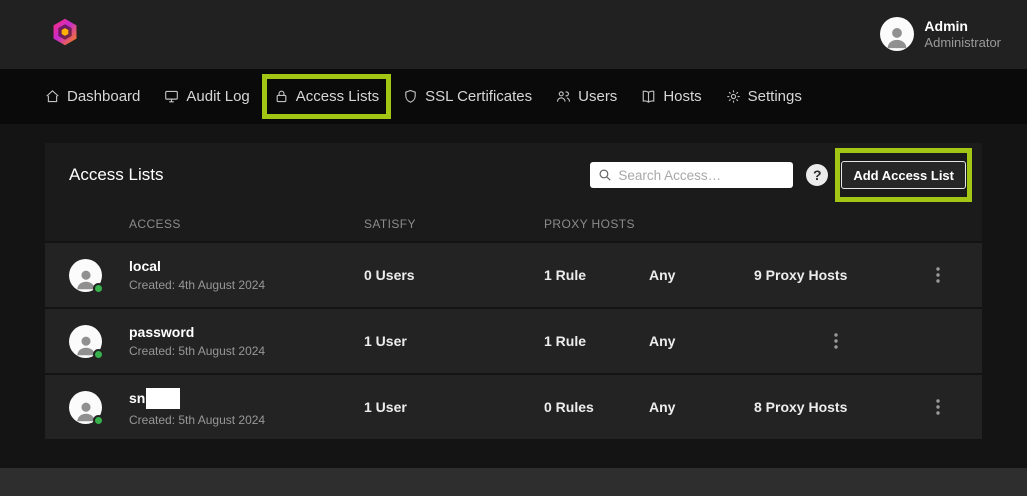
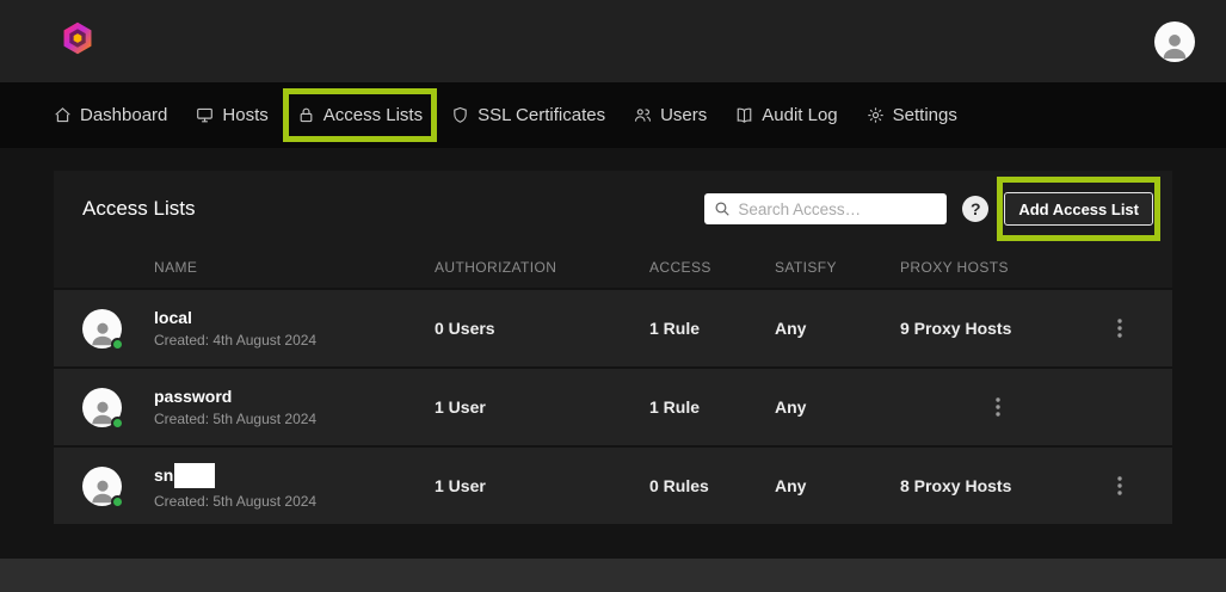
- Admin
- Administrator
  Dashboard
- Audit Log
+ Hosts
  Access Lists
  SSL Certificates
  Users
- Hosts
+ Audit Log
  Settings
  Access Lists
  Search Access…
  ?
  Add Access List
+ NAME
+ AUTHORIZATION
  ACCESS
  SATISFY
  PROXY HOSTS
  local
  Created: 4th August 2024
  0 Users
  1 Rule
  Any
  9 Proxy Hosts
  password
  Created: 5th August 2024
  1 User
  1 Rule
  Any
  sn
  Created: 5th August 2024
  1 User
  0 Rules
  Any
  8 Proxy Hosts
